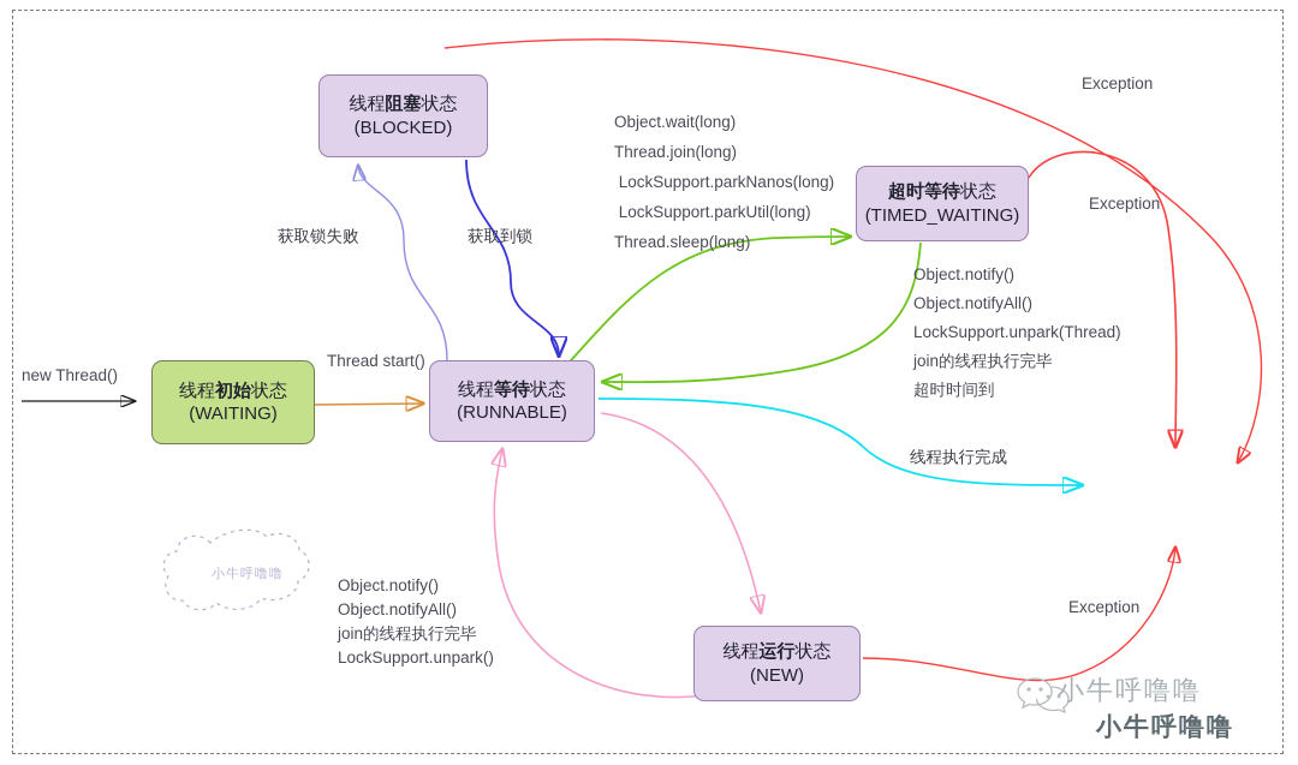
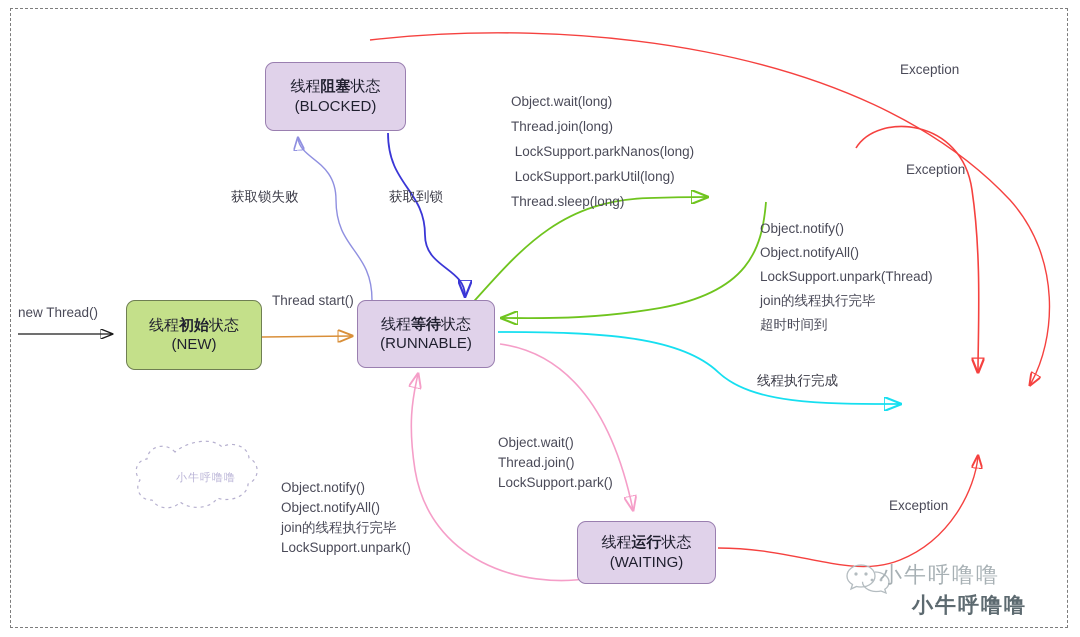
  线程阻塞状态
  (BLOCKED)
- 超时等待状态
- (TIMED_WAITING)
  线程初始状态
- (WAITING)
+ (NEW)
  线程等待状态
  (RUNNABLE)
  线程运行状态
- (NEW)
+ (WAITING)
  new Thread()
  Thread start()
  获取锁失败
  获取到锁
  Object.wait(long)
  Thread.join(long)
  LockSupport.parkNanos(long)
  LockSupport.parkUtil(long)
  Thread.sleep(long)
  Object.notify()
  Object.notifyAll()
  LockSupport.unpark(Thread)
  join的线程执行完毕
  超时时间到
+ Object.wait()
+ Thread.join()
+ LockSupport.park()
  Object.notify()
  Object.notifyAll()
  join的线程执行完毕
  LockSupport.unpark()
  线程执行完成
  Exception
  Exception
  Exception
  小牛呼噜噜
  小牛呼噜噜
  小牛呼噜噜
